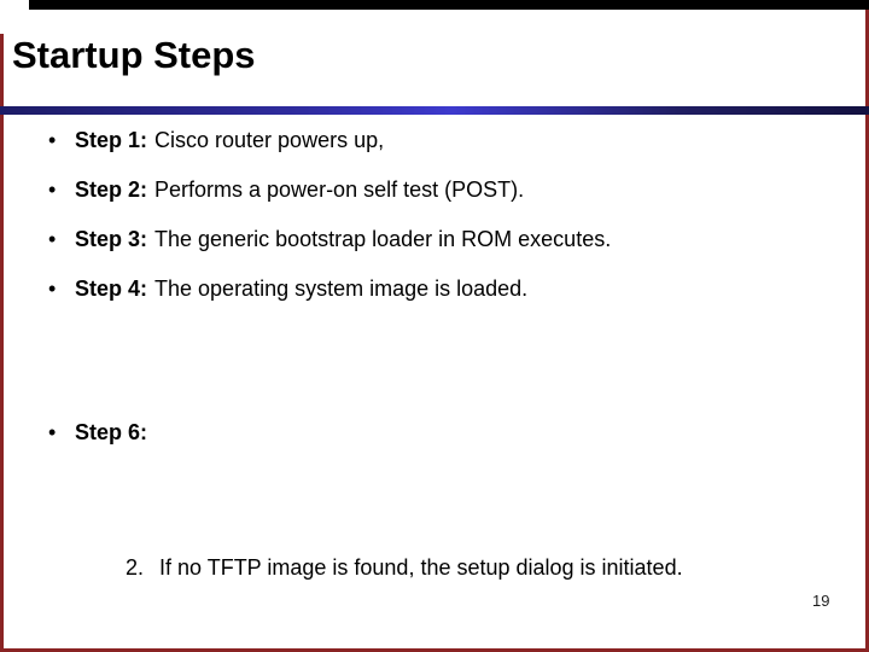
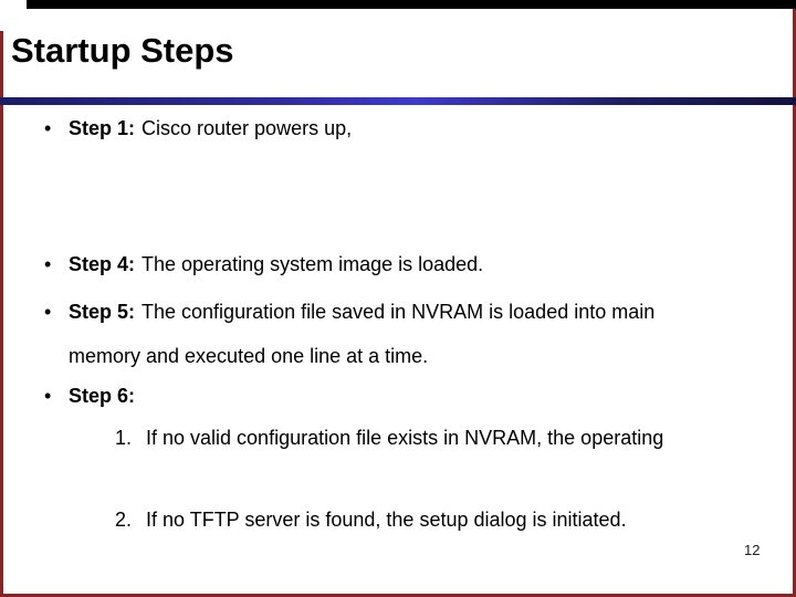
  Startup Steps
  • Step 1: Cisco router powers up,
- • Step 2: Performs a power-on self test (POST).
- • Step 3: The generic bootstrap loader in ROM executes.
  • Step 4: The operating system image is loaded.
+ • Step 5: The configuration file saved in NVRAM is loaded into main
+ memory and executed one line at a time.
  • Step 6:
+ 1. If no valid configuration file exists in NVRAM, the operating
- 2. If no TFTP image is found, the setup dialog is initiated.
+ 2. If no TFTP server is found, the setup dialog is initiated.
- 19
+ 12
